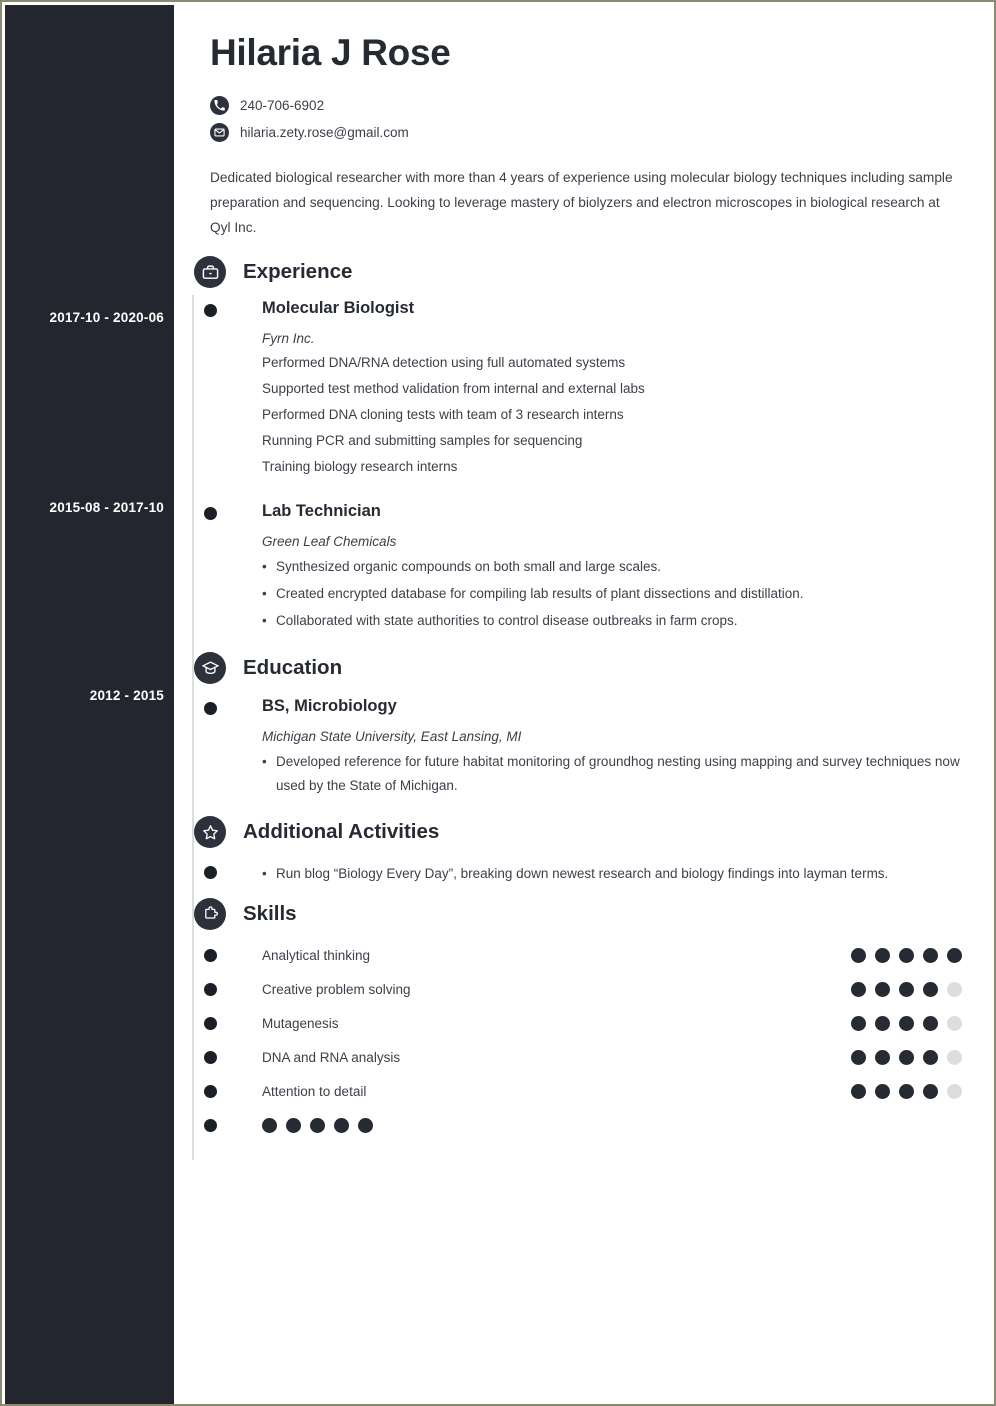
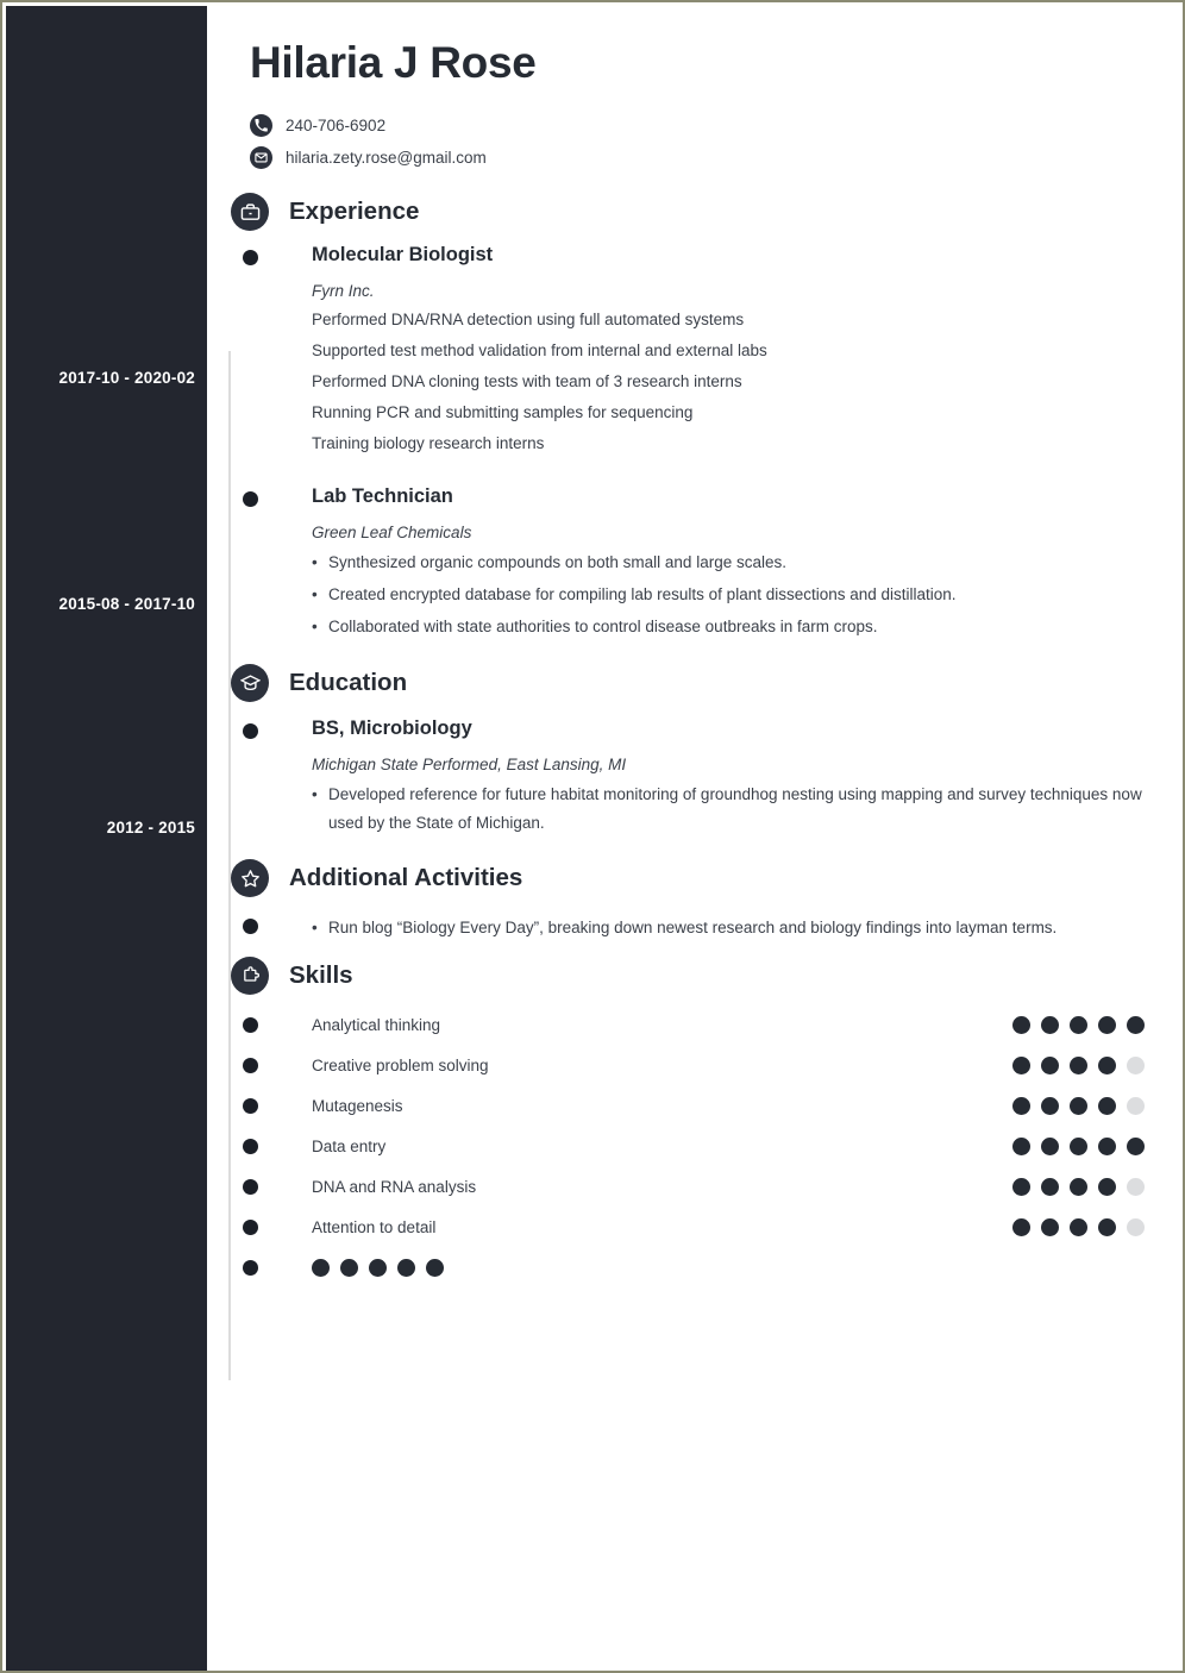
- 2017-10 - 2020-06
+ 2017-10 - 2020-02
  2015-08 - 2017-10
  2012 - 2015
  Hilaria J Rose
  240-706-6902
  hilaria.zety.rose@gmail.com
- Dedicated biological researcher with more than 4 years of experience using molecular biology techniques including sample preparation and sequencing. Looking to leverage mastery of biolyzers and electron microscopes in biological research at Qyl Inc.
  Experience
  Molecular Biologist
  Fyrn Inc.
  Performed DNA/RNA detection using full automated systems
  Supported test method validation from internal and external labs
  Performed DNA cloning tests with team of 3 research interns
  Running PCR and submitting samples for sequencing
  Training biology research interns
  Lab Technician
  Green Leaf Chemicals
  Synthesized organic compounds on both small and large scales.
  Created encrypted database for compiling lab results of plant dissections and distillation.
  Collaborated with state authorities to control disease outbreaks in farm crops.
  Education
  BS, Microbiology
- Michigan State University, East Lansing, MI
+ Michigan State Performed, East Lansing, MI
  Developed reference for future habitat monitoring of groundhog nesting using mapping and survey techniques now used by the State of Michigan.
  Additional Activities
  Run blog “Biology Every Day”, breaking down newest research and biology findings into layman terms.
  Skills
  Analytical thinking
  Creative problem solving
  Mutagenesis
+ Data entry
  DNA and RNA analysis
  Attention to detail
